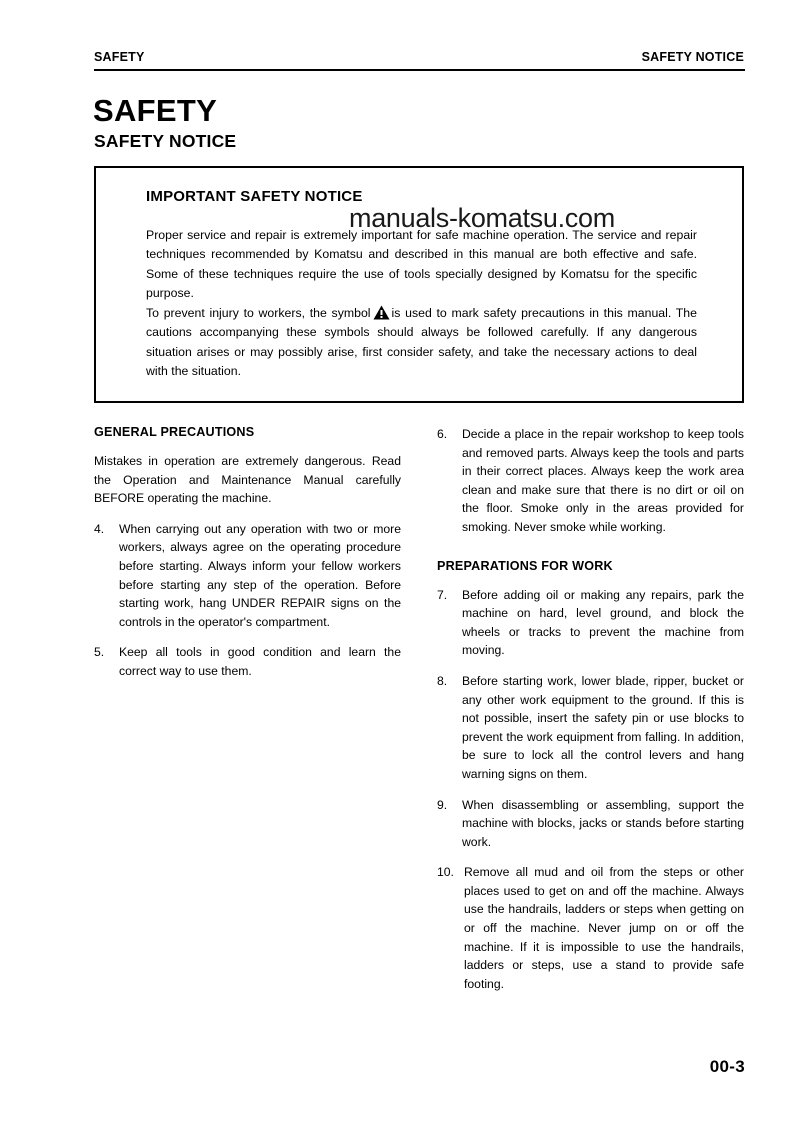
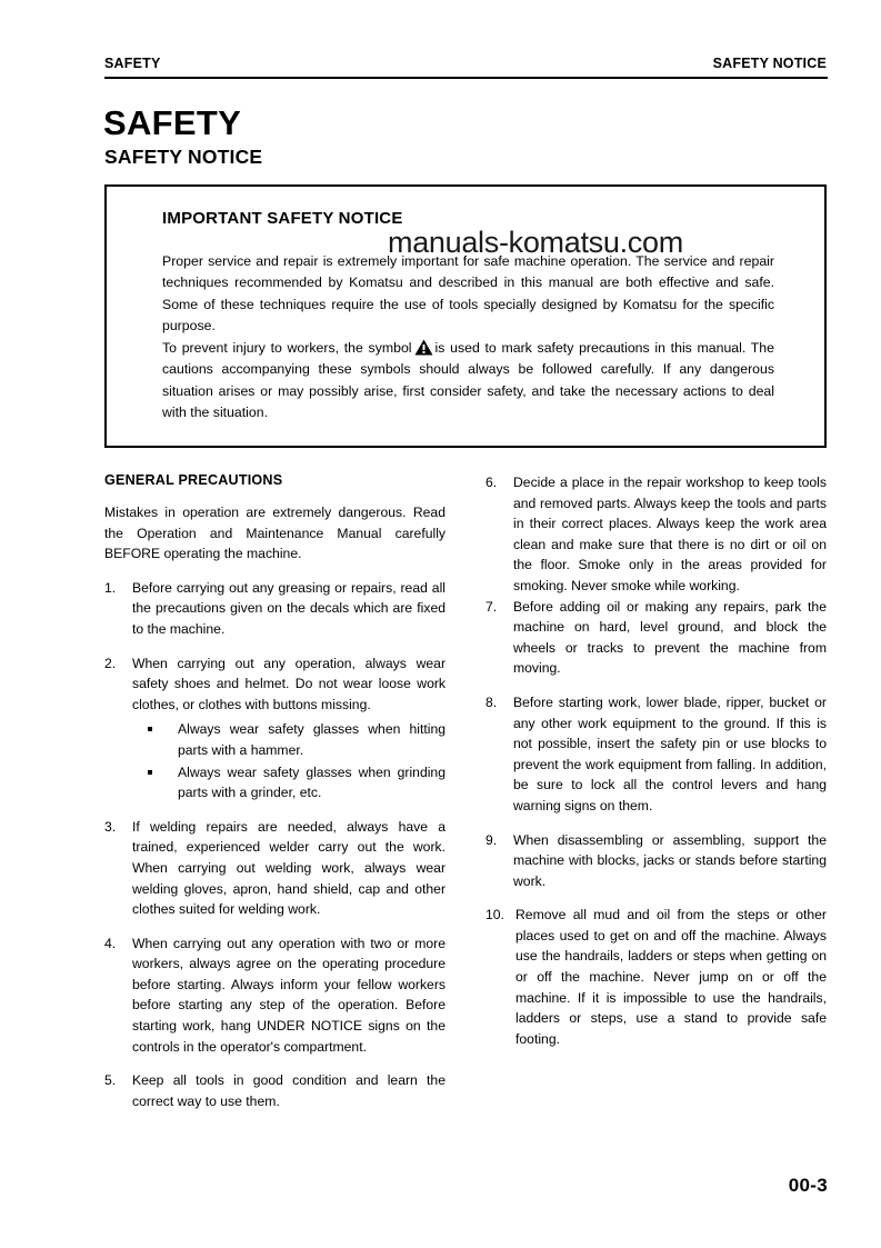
  SAFETY
  SAFETY NOTICE
  SAFETY
  SAFETY NOTICE
  IMPORTANT SAFETY NOTICE
  Proper service and repair is extremely important for safe machine operation. The service and repair techniques recommended by Komatsu and described in this manual are both effective and safe. Some of these techniques require the use of tools specially designed by Komatsu for the specific purpose.
  To prevent injury to workers, the symbol is used to mark safety precautions in this manual. The cautions accompanying these symbols should always be followed carefully. If any dangerous situation arises or may possibly arise, first consider safety, and take the necessary actions to deal with the situation.
  manuals-komatsu.com
  GENERAL PRECAUTIONS
  Mistakes in operation are extremely dangerous. Read the Operation and Maintenance Manual carefully BEFORE operating the machine.
+ 1.
+ Before carrying out any greasing or repairs, read all the precautions given on the decals which are fixed to the machine.
+ 2.
+ When carrying out any operation, always wear safety shoes and helmet. Do not wear loose work clothes, or clothes with buttons missing.
+ Always wear safety glasses when hitting parts with a hammer.
+ Always wear safety glasses when grinding parts with a grinder, etc.
+ 3.
+ If welding repairs are needed, always have a trained, experienced welder carry out the work. When carrying out welding work, always wear welding gloves, apron, hand shield, cap and other clothes suited for welding work.
  4.
- When carrying out any operation with two or more workers, always agree on the operating procedure before starting. Always inform your fellow workers before starting any step of the operation. Before starting work, hang UNDER REPAIR signs on the controls in the operator's compartment.
+ When carrying out any operation with two or more workers, always agree on the operating procedure before starting. Always inform your fellow workers before starting any step of the operation. Before starting work, hang UNDER NOTICE signs on the controls in the operator's compartment.
  5.
  Keep all tools in good condition and learn the correct way to use them.
  6.
  Decide a place in the repair workshop to keep tools and removed parts. Always keep the tools and parts in their correct places. Always keep the work area clean and make sure that there is no dirt or oil on the floor. Smoke only in the areas provided for smoking. Never smoke while working.
- PREPARATIONS FOR WORK
  7.
  Before adding oil or making any repairs, park the machine on hard, level ground, and block the wheels or tracks to prevent the machine from moving.
  8.
  Before starting work, lower blade, ripper, bucket or any other work equipment to the ground. If this is not possible, insert the safety pin or use blocks to prevent the work equipment from falling. In addition, be sure to lock all the control levers and hang warning signs on them.
  9.
  When disassembling or assembling, support the machine with blocks, jacks or stands before starting work.
  10.
  Remove all mud and oil from the steps or other places used to get on and off the machine. Always use the handrails, ladders or steps when getting on or off the machine. Never jump on or off the machine. If it is impossible to use the handrails, ladders or steps, use a stand to provide safe footing.
  00-3
